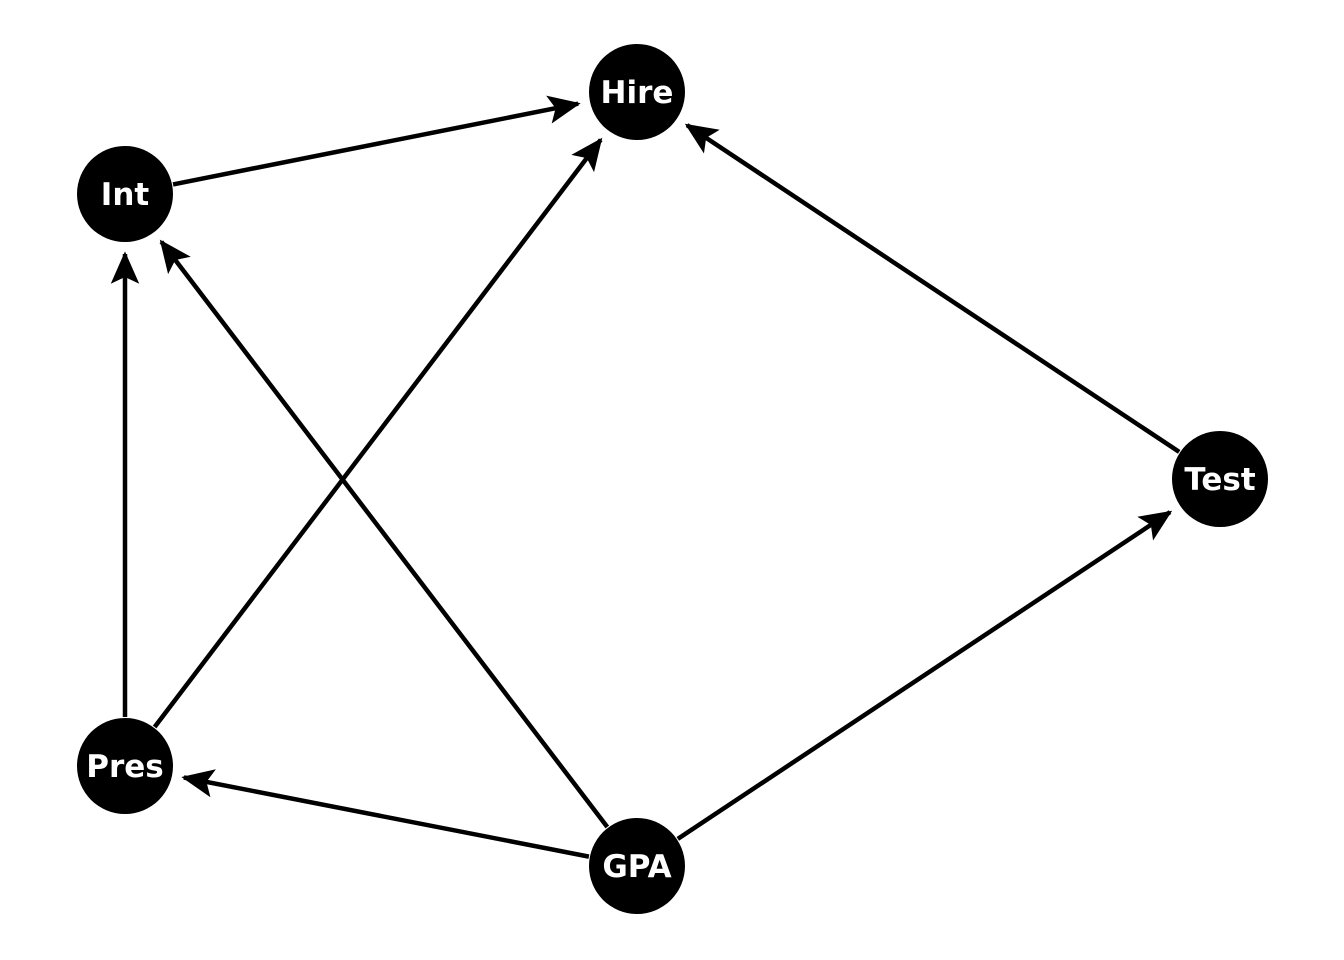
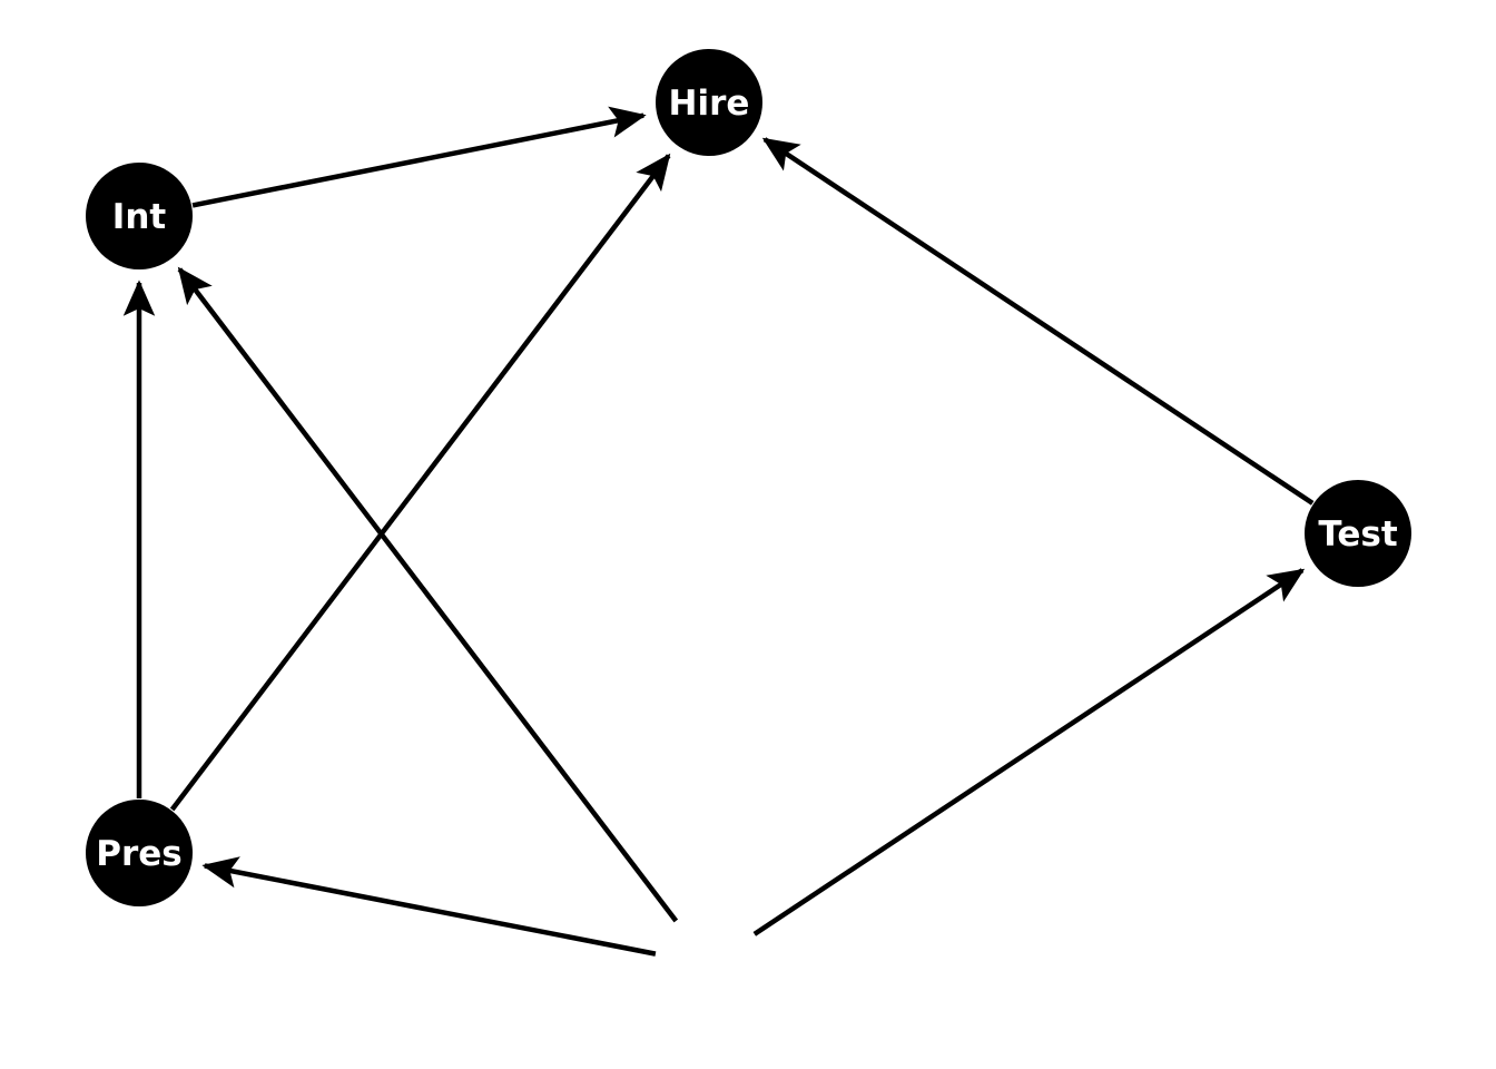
  Int
  Hire
  Test
  Pres
- GPA
